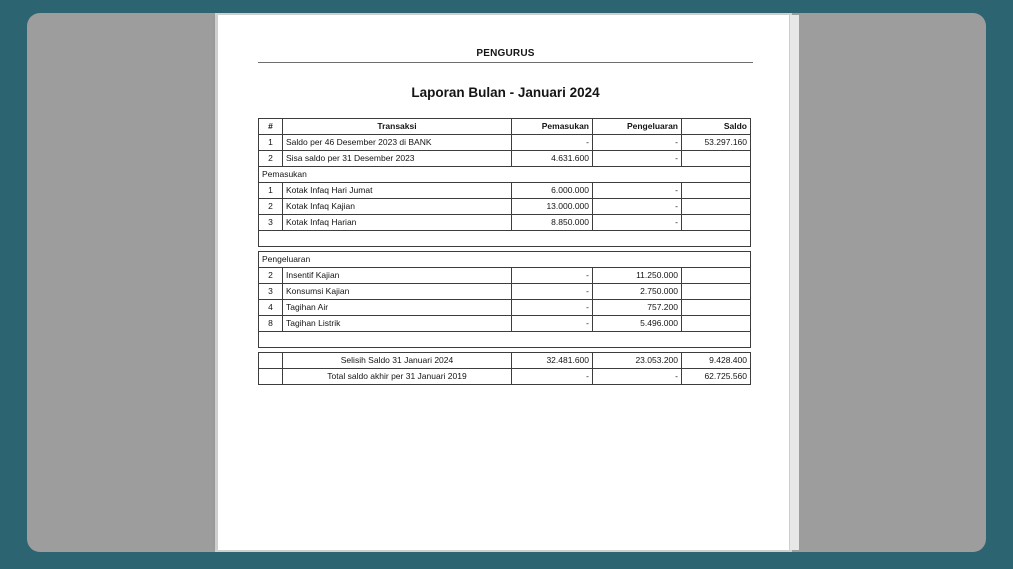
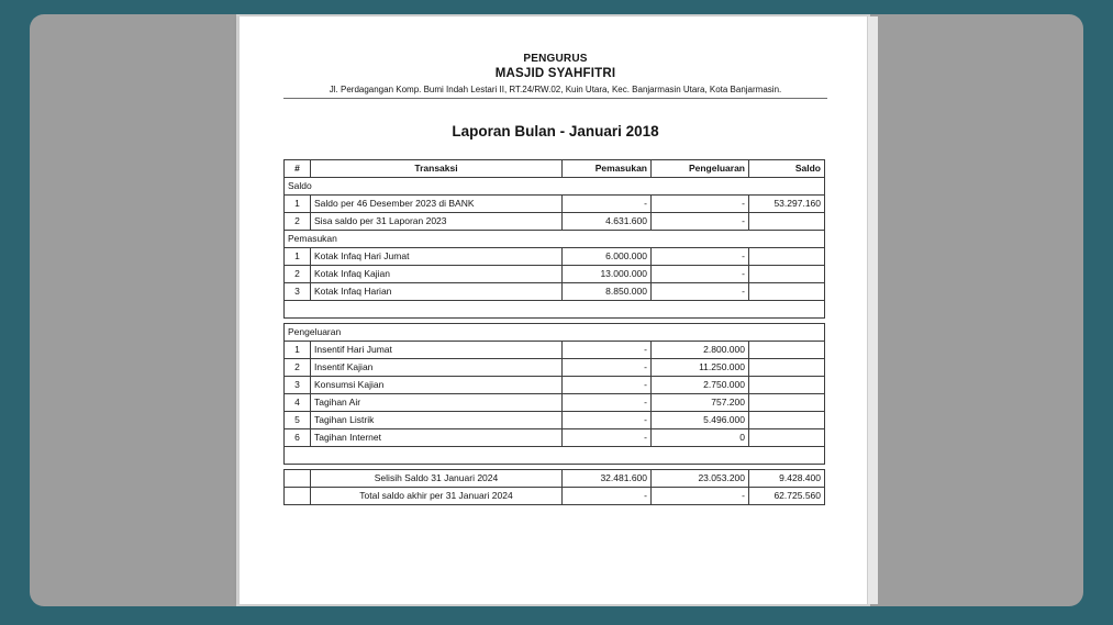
  PENGURUS
+ MASJID SYAHFITRI
+ Jl. Perdagangan Komp. Bumi Indah Lestari II, RT.24/RW.02, Kuin Utara, Kec. Banjarmasin Utara, Kota Banjarmasin.
- Laporan Bulan - Januari 2024
+ Laporan Bulan - Januari 2018
  #	Transaksi	Pemasukan	Pengeluaran	Saldo
+ Saldo
  1	Saldo per 46 Desember 2023 di BANK	-	-	53.297.160
- 2	Sisa saldo per 31 Desember 2023	4.631.600	-
+ 2	Sisa saldo per 31 Laporan 2023	4.631.600	-
  Pemasukan
  1	Kotak Infaq Hari Jumat	6.000.000	-
  2	Kotak Infaq Kajian	13.000.000	-
  3	Kotak Infaq Harian	8.850.000	-
  Pengeluaran
+ 1	Insentif Hari Jumat	-	2.800.000
  2	Insentif Kajian	-	11.250.000
  3	Konsumsi Kajian	-	2.750.000
  4	Tagihan Air	-	757.200
- 8	Tagihan Listrik	-	5.496.000
+ 5	Tagihan Listrik	-	5.496.000
+ 6	Tagihan Internet	-	0
  	Selisih Saldo 31 Januari 2024	32.481.600	23.053.200	9.428.400
- 	Total saldo akhir per 31 Januari 2019	-	-	62.725.560
+ 	Total saldo akhir per 31 Januari 2024	-	-	62.725.560
